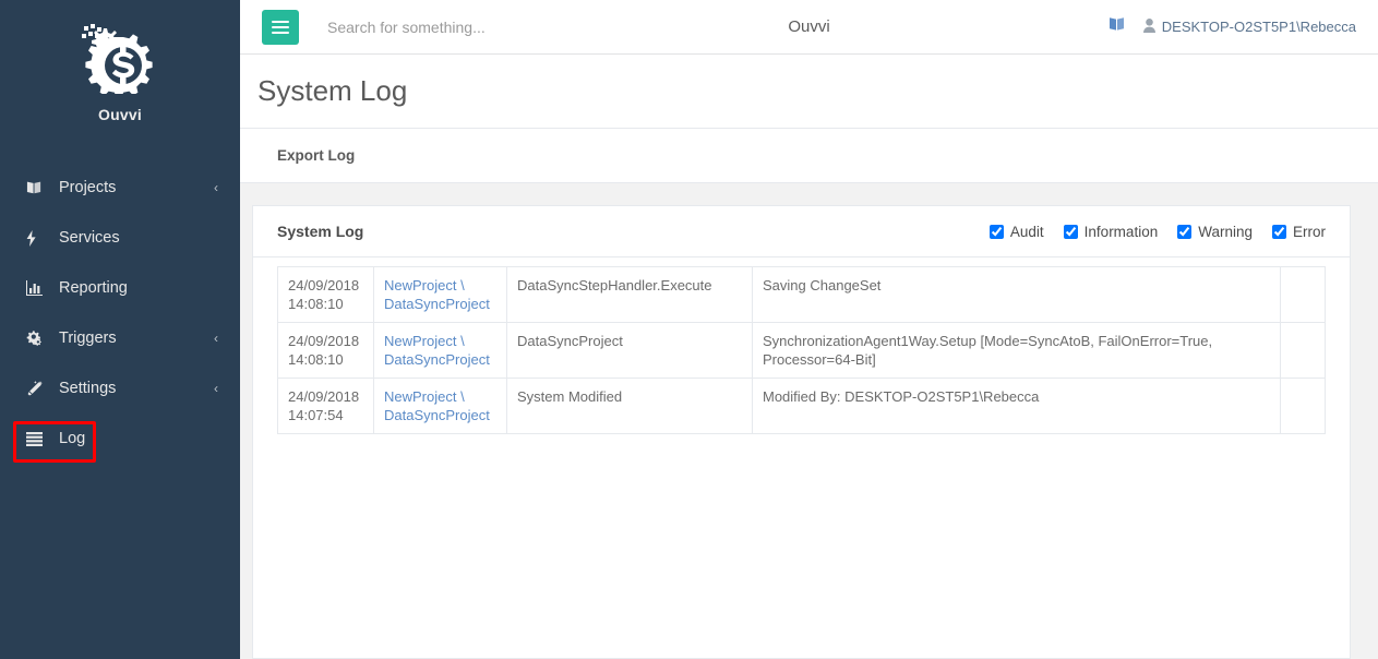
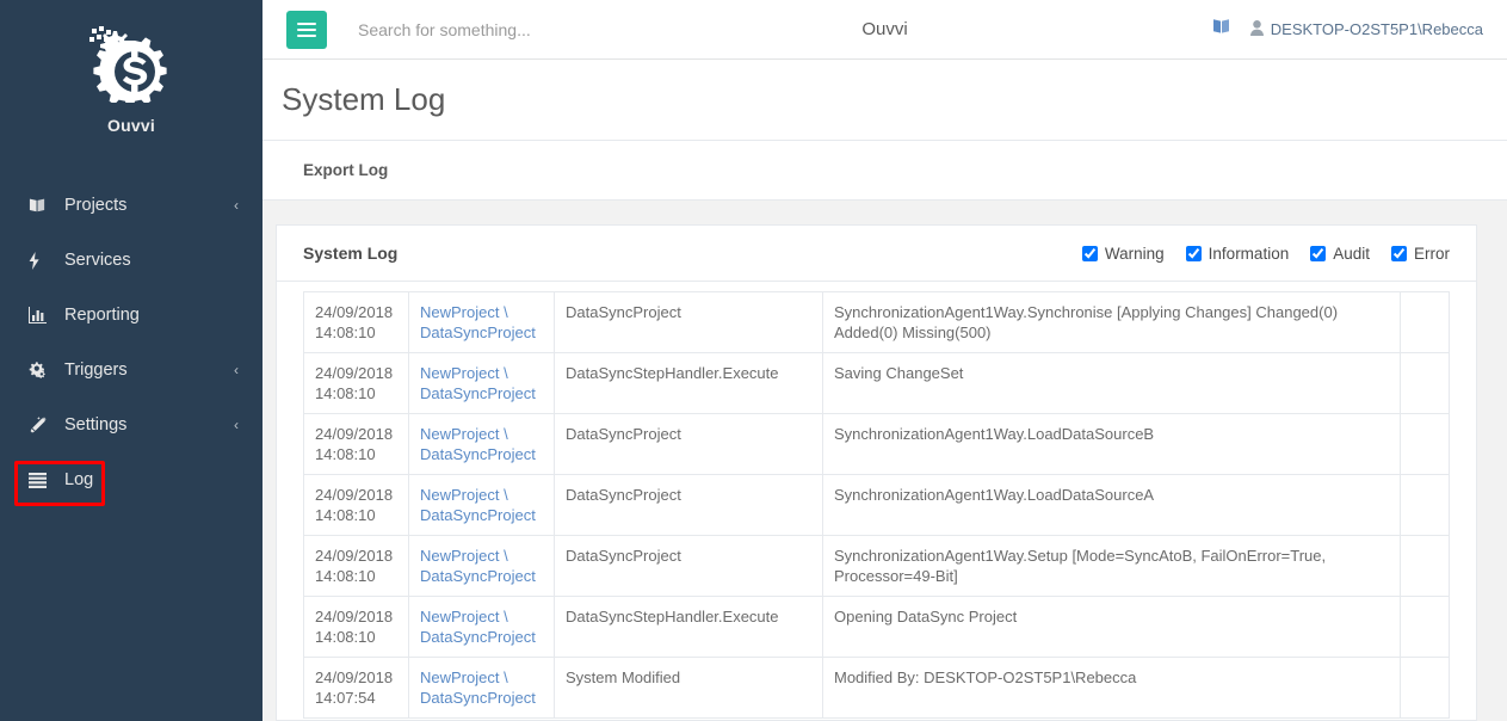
  Ouvvi
  Projects
  ‹
  Services
  Reporting
  Triggers
  ‹
  Settings
  ‹
  Log
  Search for something...
  Ouvvi
  DESKTOP-O2ST5P1\Rebecca
  System Log
  Export Log
  System Log
- Audit
+ Warning
  Information
- Warning
+ Audit
  Error
+ 24/09/2018 14:08:10	NewProject \ DataSyncProject	DataSyncProject	SynchronizationAgent1Way.Synchronise [Applying Changes] Changed(0) Added(0) Missing(500)
  24/09/2018 14:08:10	NewProject \ DataSyncProject	DataSyncStepHandler.Execute	Saving ChangeSet
+ 24/09/2018 14:08:10	NewProject \ DataSyncProject	DataSyncProject	SynchronizationAgent1Way.LoadDataSourceB
+ 24/09/2018 14:08:10	NewProject \ DataSyncProject	DataSyncProject	SynchronizationAgent1Way.LoadDataSourceA
- 24/09/2018 14:08:10	NewProject \ DataSyncProject	DataSyncProject	SynchronizationAgent1Way.Setup [Mode=SyncAtoB, FailOnError=True, Processor=64-Bit]
+ 24/09/2018 14:08:10	NewProject \ DataSyncProject	DataSyncProject	SynchronizationAgent1Way.Setup [Mode=SyncAtoB, FailOnError=True, Processor=49-Bit]
+ 24/09/2018 14:08:10	NewProject \ DataSyncProject	DataSyncStepHandler.Execute	Opening DataSync Project
  24/09/2018 14:07:54	NewProject \ DataSyncProject	System Modified	Modified By: DESKTOP-O2ST5P1\Rebecca
